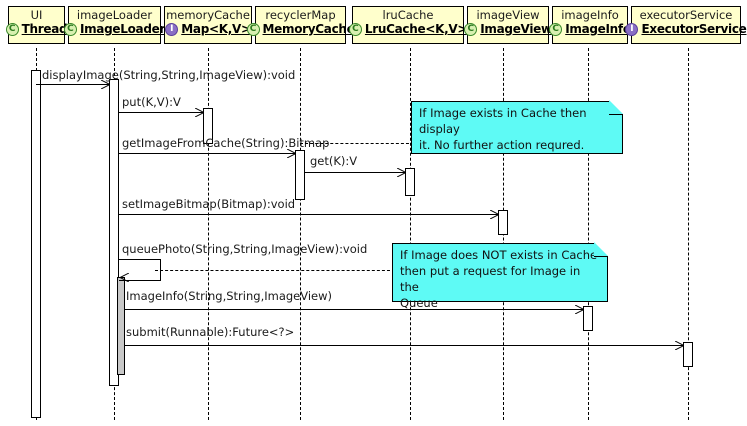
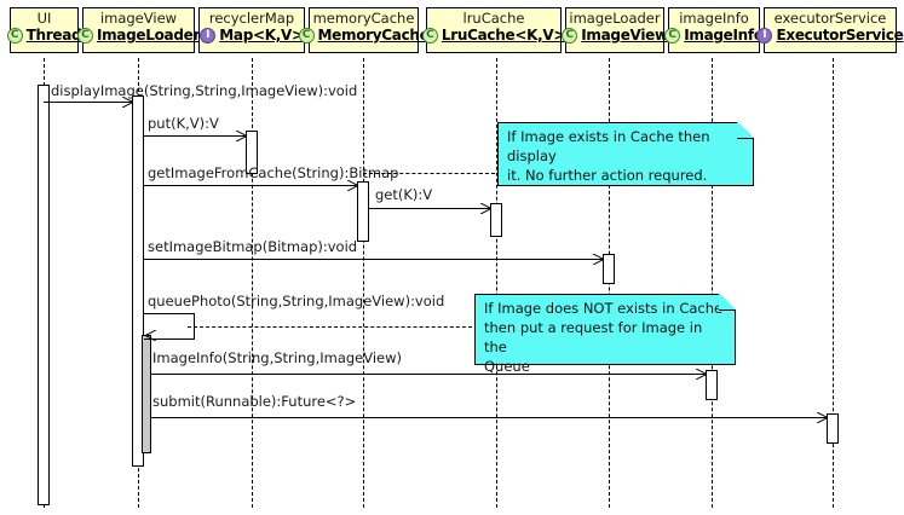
  UI
  C
  Threa
- imageLoader
+ imageView
  C
  ImageLoader
- memoryCache
+ recyclerMap
  I
  Map<K,V>
- recyclerMap
+ memoryCache
  C
  MemoryCach
  lruCache
  C
  LruCache<K,V>
- imageView
+ imageLoader
  C
  ImageView
  imageInfo
  C
  ImageInf
  executorService
  I
  ExecutorService
  displayImage(String,String,ImageView):void
  put(K,V):V
  getImageFromCache(String):Bitmap
  get(K):V
  setImageBitmap(Bitmap):void
  queuePhoto(String,String,ImageView):void
  ImageInfo(String,String,ImageView)
  submit(Runnable):Future<?>
  If Image exists in Cache then display
  it. No further action requred.
  If Image does NOT exists in Cache
  then put a request for Image in the
  Queue
